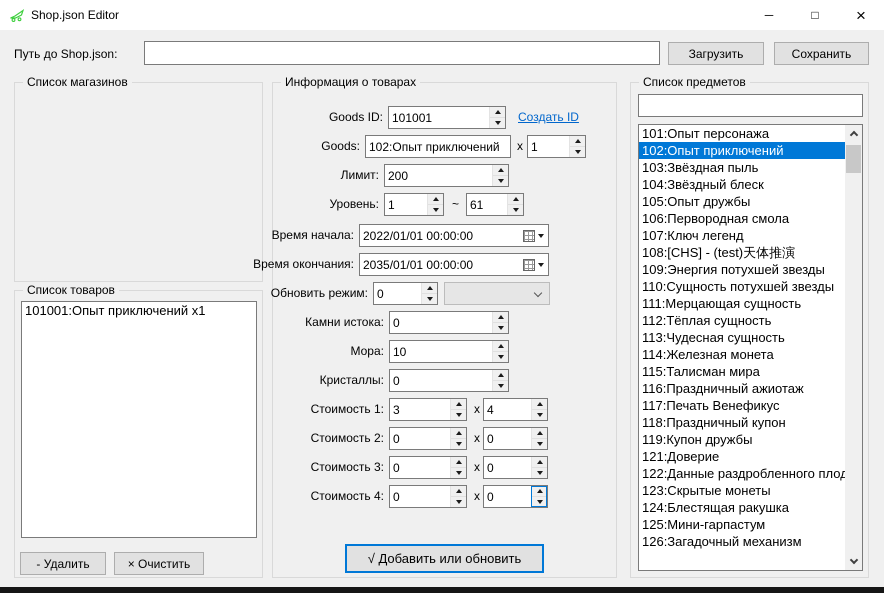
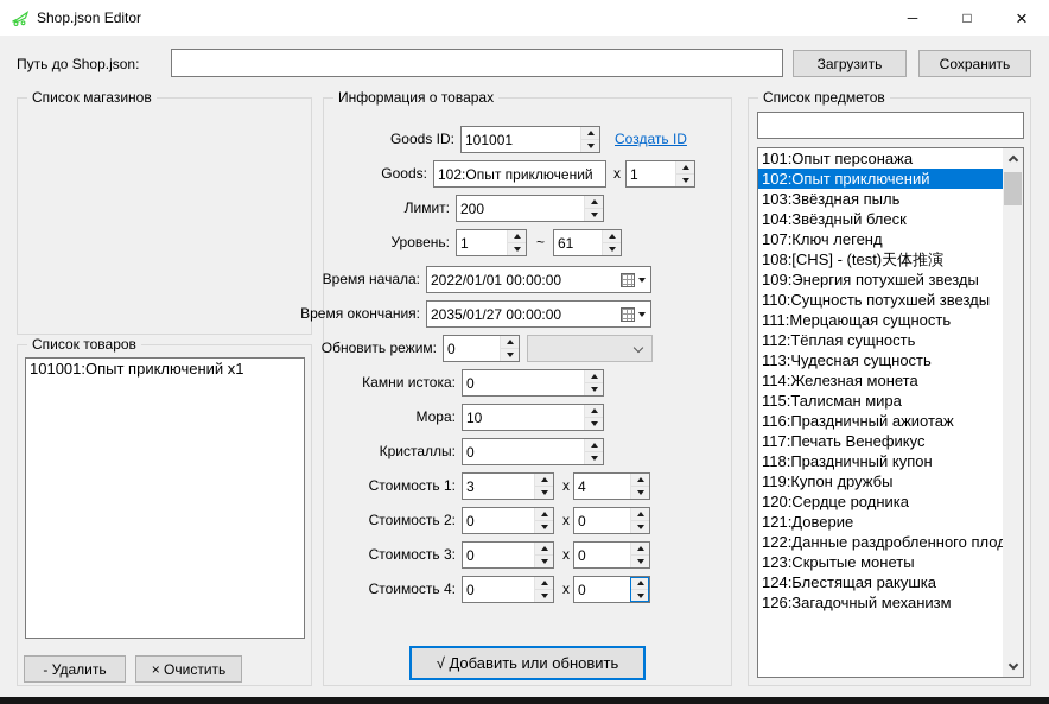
  Shop.json Editor
  ─
  □
  ×
  Путь до Shop.json:
  Загрузить
  Сохранить
  Список магазинов
  Список товаров
  101001:Опыт приключений x1
  - Удалить
  × Очистить
  Информация о товарах
  Goods ID:
  101001
  Создать ID
  Goods:
  102:Опыт приключений
  x
  1
  Лимит:
  200
  Уровень:
  1
  ~
  61
  Время начала:
  2022/01/01 00:00:00
  Время окончания:
- 2035/01/01 00:00:00
+ 2035/01/27 00:00:00
  Обновить режим:
  0
  Камни истока:
  0
  Мора:
  10
  Кристаллы:
  0
  Стоимость 1:
  3
  x
  4
  Стоимость 2:
  0
  x
  0
  Стоимость 3:
  0
  x
  0
  Стоимость 4:
  0
  x
  0
  √ Добавить или обновить
  Список предметов
  101:Опыт персонажа
  102:Опыт приключений
  103:Звёздная пыль
  104:Звёздный блеск
- 105:Опыт дружбы
- 106:Первородная смола
  107:Ключ легенд
  108:[CHS] - (test)天体推演
  109:Энергия потухшей звезды
  110:Сущность потухшей звезды
  111:Мерцающая сущность
  112:Тёплая сущность
  113:Чудесная сущность
  114:Железная монета
  115:Талисман мира
  116:Праздничный ажиотаж
  117:Печать Венефикус
  118:Праздничный купон
  119:Купон дружбы
+ 120:Сердце родника
  121:Доверие
  122:Данные раздробленного плод
  123:Скрытые монеты
  124:Блестящая ракушка
- 125:Мини-гарпастум
  126:Загадочный механизм
